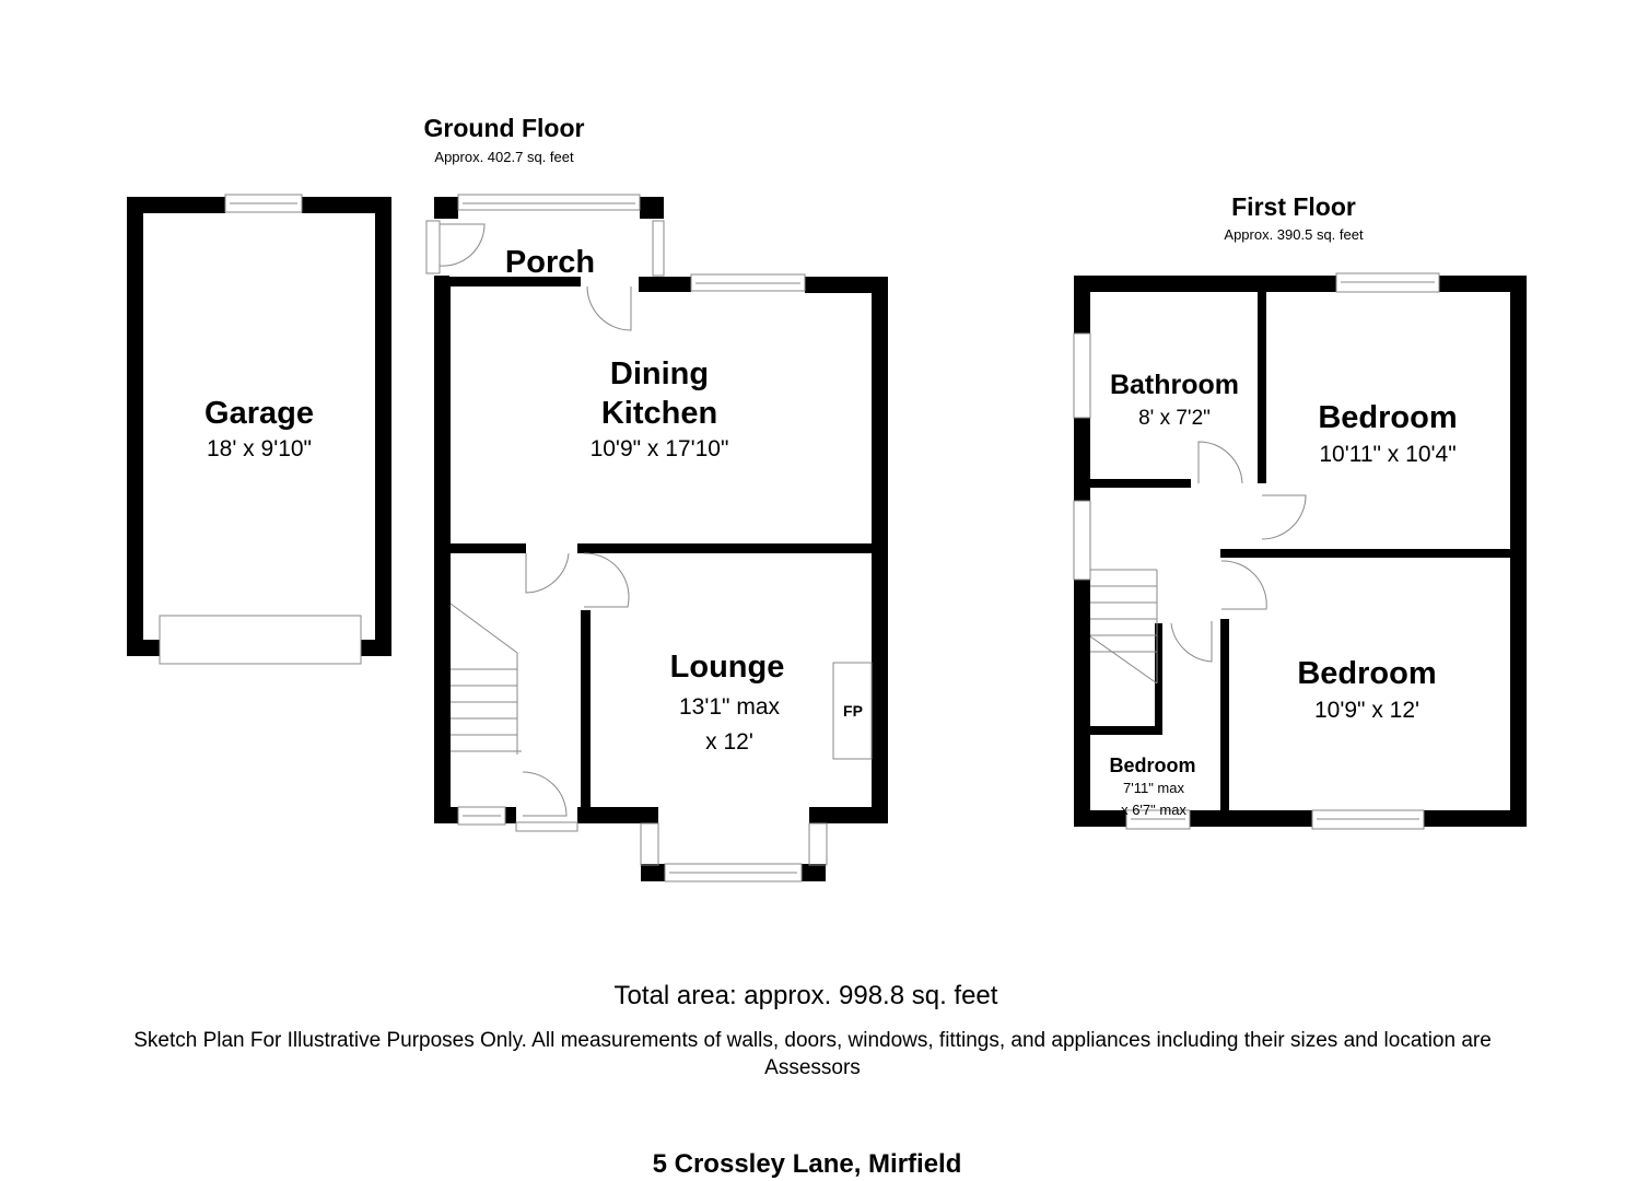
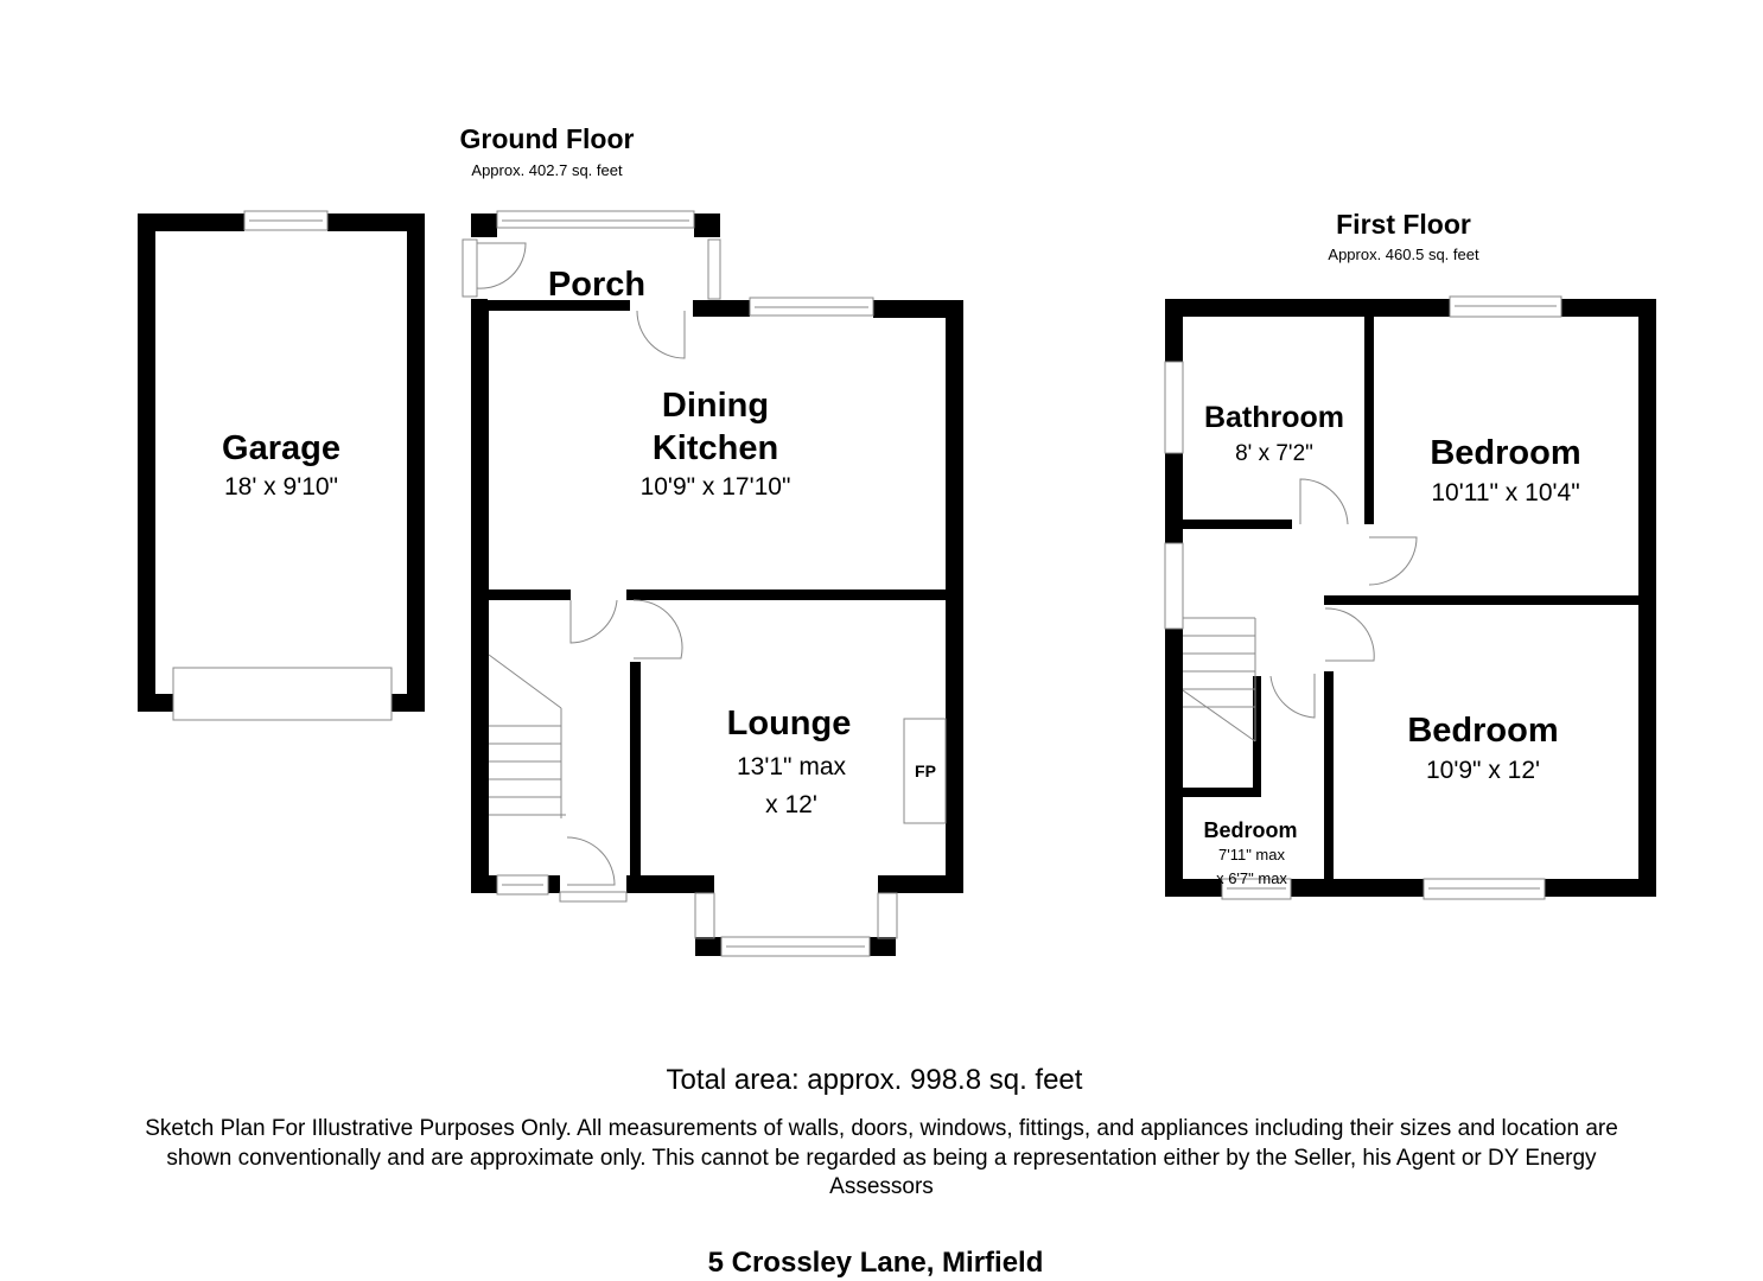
  Ground Floor
  Approx. 402.7 sq. feet
  First Floor
- Approx. 390.5 sq. feet
+ Approx. 460.5 sq. feet
  Garage
  18' x 9'10"
  Porch
  Dining
  Kitchen
  10'9" x 17'10"
  Lounge
  13'1" max
  x 12'
  FP
  Bathroom
  8' x 7'2"
  Bedroom
  10'11" x 10'4"
  Bedroom
  10'9" x 12'
  Bedroom
  7'11" max
  x 6'7" max
  Total area: approx. 998.8 sq. feet
  Sketch Plan For Illustrative Purposes Only. All measurements of walls, doors, windows, fittings, and appliances including their sizes and location are
+ shown conventionally and are approximate only. This cannot be regarded as being a representation either by the Seller, his Agent or DY Energy
  Assessors
  5 Crossley Lane, Mirfield
